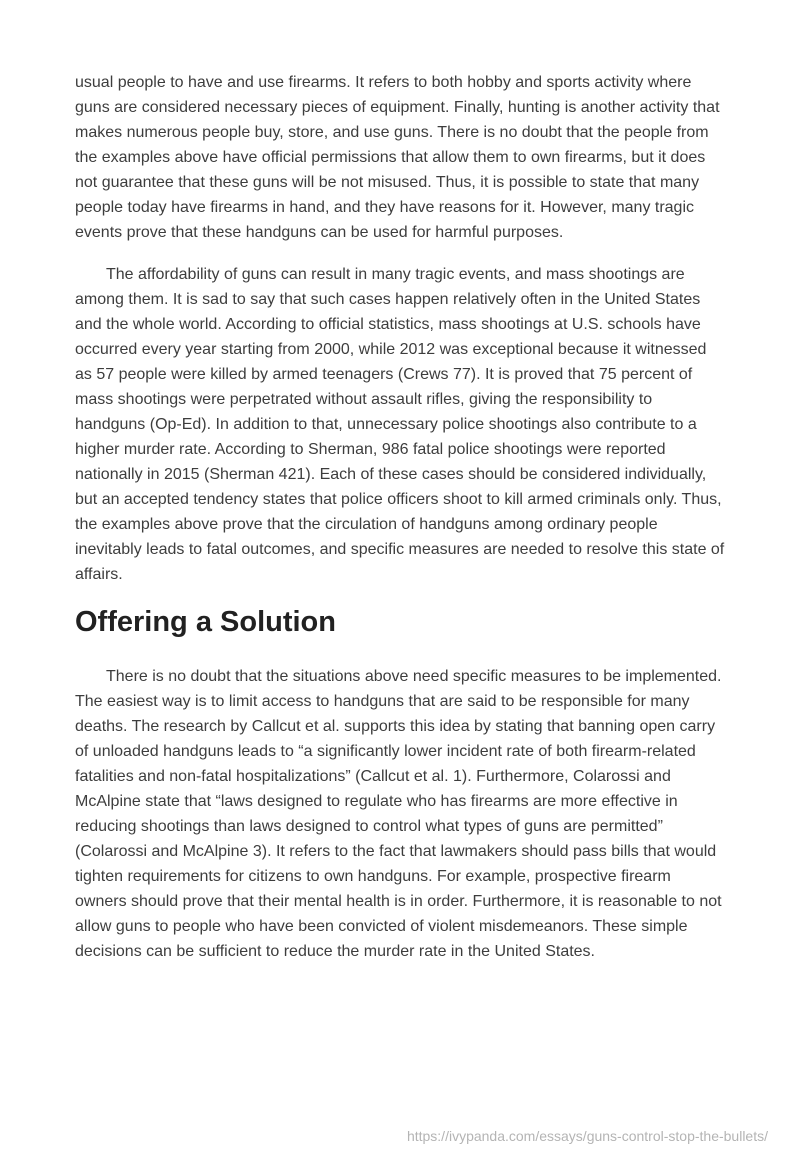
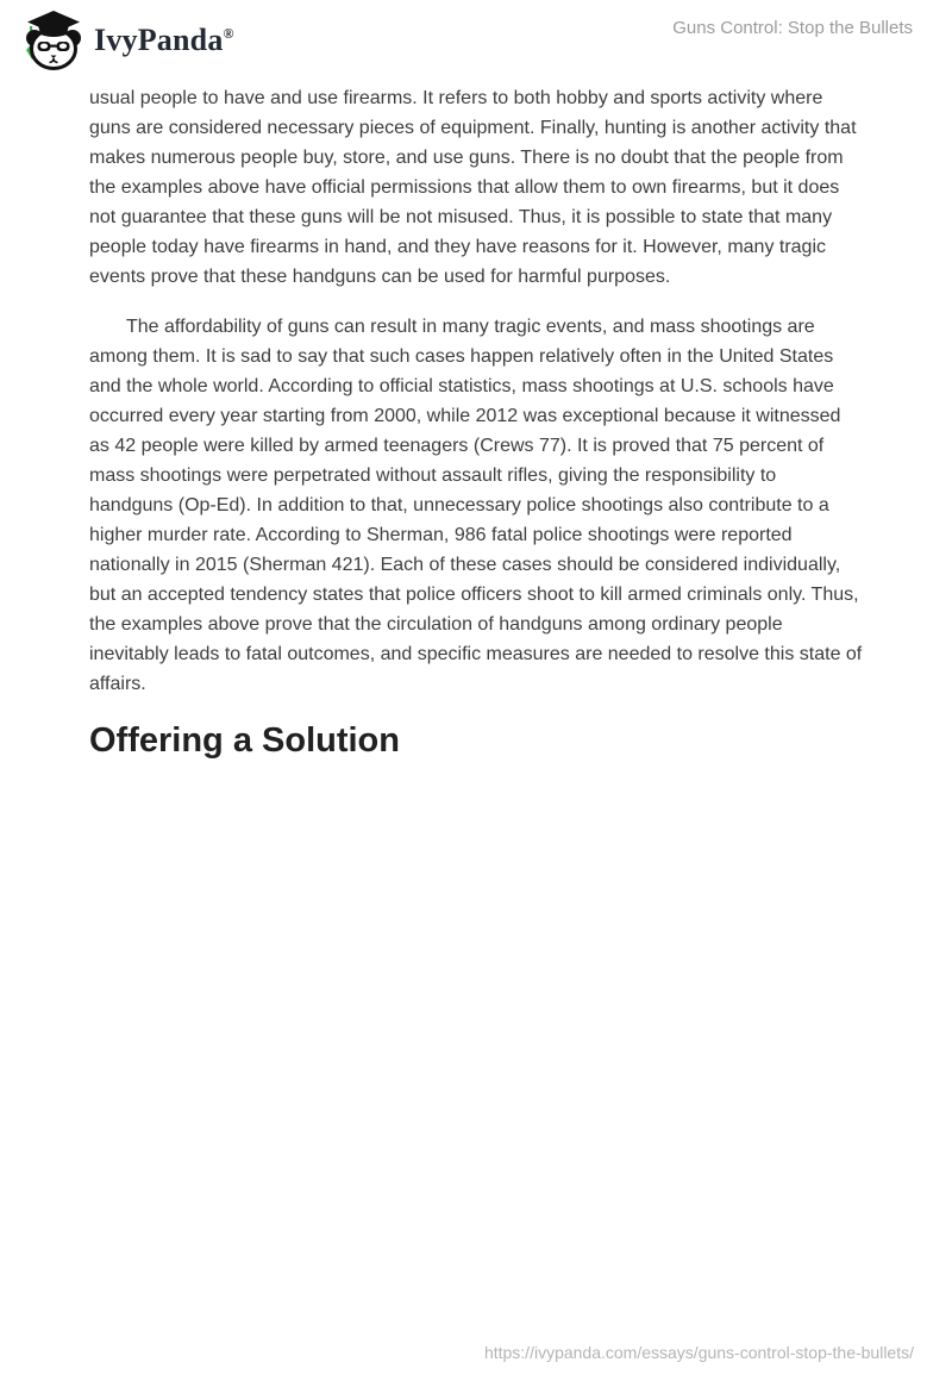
+ IvyPanda®
+ Guns Control: Stop the Bullets
  usual people to have and use firearms. It refers to both hobby and sports activity where guns are considered necessary pieces of equipment. Finally, hunting is another activity that makes numerous people buy, store, and use guns. There is no doubt that the people from the examples above have official permissions that allow them to own firearms, but it does not guarantee that these guns will be not misused. Thus, it is possible to state that many people today have firearms in hand, and they have reasons for it. However, many tragic events prove that these handguns can be used for harmful purposes.
- The affordability of guns can result in many tragic events, and mass shootings are among them. It is sad to say that such cases happen relatively often in the United States and the whole world. According to official statistics, mass shootings at U.S. schools have occurred every year starting from 2000, while 2012 was exceptional because it witnessed as 57 people were killed by armed teenagers (Crews 77). It is proved that 75 percent of mass shootings were perpetrated without assault rifles, giving the responsibility to handguns (Op-Ed). In addition to that, unnecessary police shootings also contribute to a higher murder rate. According to Sherman, 986 fatal police shootings were reported nationally in 2015 (Sherman 421). Each of these cases should be considered individually, but an accepted tendency states that police officers shoot to kill armed criminals only. Thus, the examples above prove that the circulation of handguns among ordinary people inevitably leads to fatal outcomes, and specific measures are needed to resolve this state of affairs.
+ The affordability of guns can result in many tragic events, and mass shootings are among them. It is sad to say that such cases happen relatively often in the United States and the whole world. According to official statistics, mass shootings at U.S. schools have occurred every year starting from 2000, while 2012 was exceptional because it witnessed as 42 people were killed by armed teenagers (Crews 77). It is proved that 75 percent of mass shootings were perpetrated without assault rifles, giving the responsibility to handguns (Op-Ed). In addition to that, unnecessary police shootings also contribute to a higher murder rate. According to Sherman, 986 fatal police shootings were reported nationally in 2015 (Sherman 421). Each of these cases should be considered individually, but an accepted tendency states that police officers shoot to kill armed criminals only. Thus, the examples above prove that the circulation of handguns among ordinary people inevitably leads to fatal outcomes, and specific measures are needed to resolve this state of affairs.
  Offering a Solution
- There is no doubt that the situations above need specific measures to be implemented. The easiest way is to limit access to handguns that are said to be responsible for many deaths. The research by Callcut et al. supports this idea by stating that banning open carry of unloaded handguns leads to “a significantly lower incident rate of both firearm-related fatalities and non-fatal hospitalizations” (Callcut et al. 1). Furthermore, Colarossi and McAlpine state that “laws designed to regulate who has firearms are more effective in reducing shootings than laws designed to control what types of guns are permitted” (Colarossi and McAlpine 3). It refers to the fact that lawmakers should pass bills that would tighten requirements for citizens to own handguns. For example, prospective firearm owners should prove that their mental health is in order. Furthermore, it is reasonable to not allow guns to people who have been convicted of violent misdemeanors. These simple decisions can be sufficient to reduce the murder rate in the United States.
  https://ivypanda.com/essays/guns-control-stop-the-bullets/
